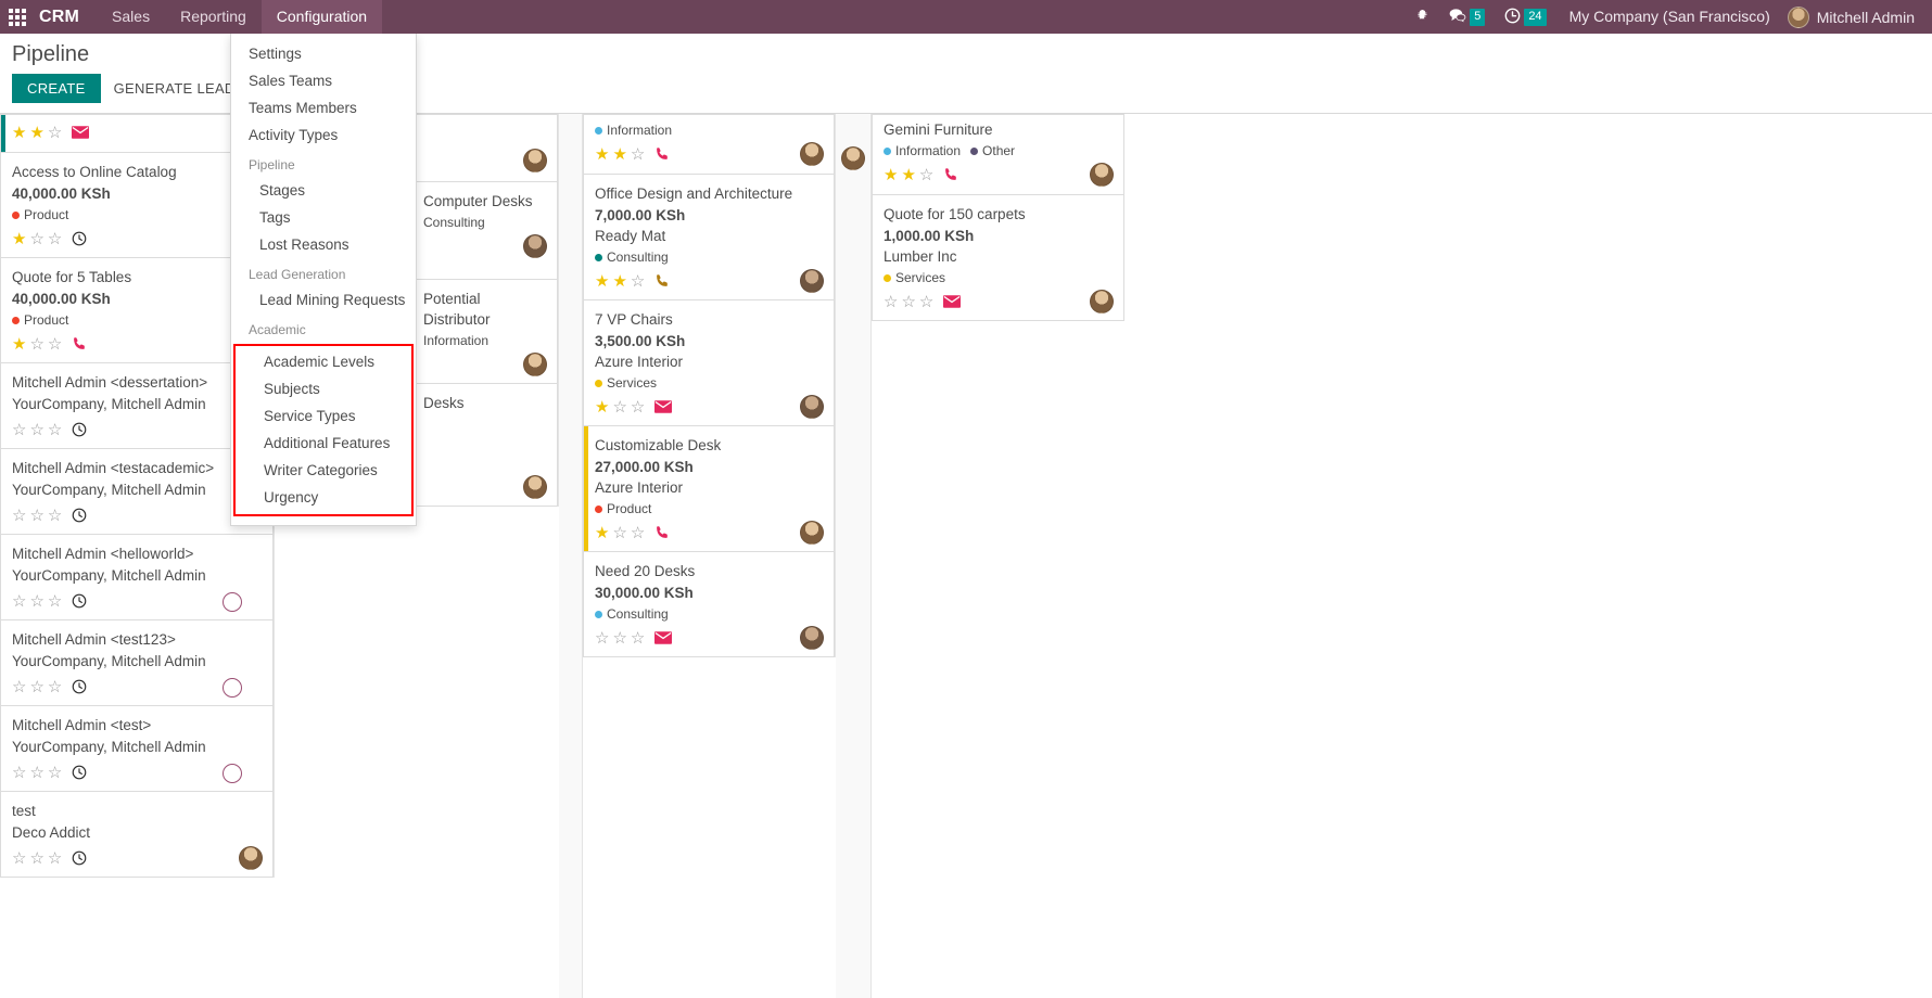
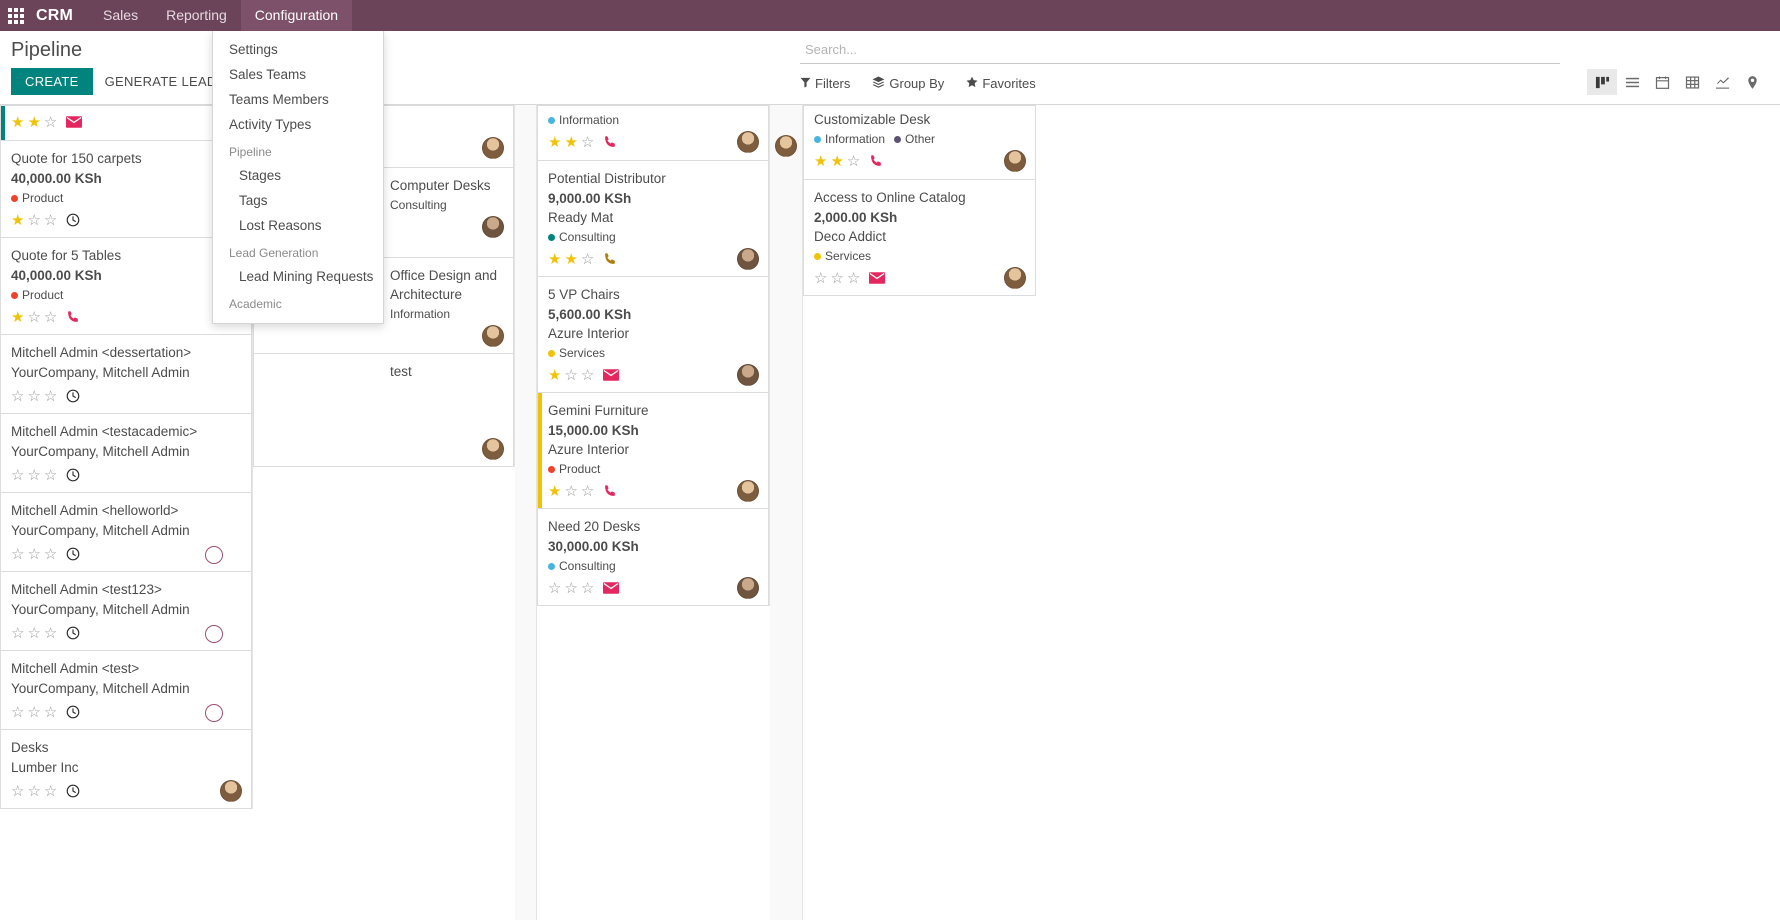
  CRM
  Sales
  Reporting
  Configuration
- 5
- 24
- My Company (San Francisco)
- Mitchell Admin
  Pipeline
  CREATE
  GENERATE LEA
+ Search...
+ Filters
+ Group By
+ Favorites
  ★
  ★
  ☆
- Access to Online Catalog
+ Quote for 150 carpets
  40,000.00 KSh
  Product
  ★
  ☆
  ☆
  Quote for 5 Tables
  40,000.00 KSh
  Product
  ★
  ☆
  ☆
  Mitchell Admin <dessertation>
  YourCompany, Mitchell Admin
  ☆
  ☆
  ☆
  Mitchell Admin <testacademic>
  YourCompany, Mitchell Admin
  ☆
  ☆
  ☆
  Mitchell Admin <helloworld>
  YourCompany, Mitchell Admin
  ☆
  ☆
  ☆
  Mitchell Admin <test123>
  YourCompany, Mitchell Admin
  ☆
  ☆
  ☆
  Mitchell Admin <test>
  YourCompany, Mitchell Admin
  ☆
  ☆
  ☆
- test
+ Desks
- Deco Addict
+ Lumber Inc
  ☆
  ☆
  ☆
  Computer Desks
  Consulting
- Potential Distributor
+ Office Design and Architecture
  Information
- Desks
+ test
  Information
  ★
  ★
  ☆
- Office Design and Architecture
+ Potential Distributor
- 7,000.00 KSh
+ 9,000.00 KSh
  Ready Mat
  Consulting
  ★
  ★
  ☆
- 7 VP Chairs
+ 5 VP Chairs
- 3,500.00 KSh
+ 5,600.00 KSh
  Azure Interior
  Services
  ★
  ☆
  ☆
- Customizable Desk
+ Gemini Furniture
- 27,000.00 KSh
+ 15,000.00 KSh
  Azure Interior
  Product
  ★
  ☆
  ☆
  Need 20 Desks
  30,000.00 KSh
  Consulting
  ☆
  ☆
  ☆
- Gemini Furniture
+ Customizable Desk
  Information
  Other
  ★
  ★
  ☆
- Quote for 150 carpets
+ Access to Online Catalog
- 1,000.00 KSh
+ 2,000.00 KSh
- Lumber Inc
+ Deco Addict
  Services
  ☆
  ☆
  ☆
  Settings
  Sales Teams
  Teams Members
  Activity Types
  Pipeline
  Stages
  Tags
  Lost Reasons
  Lead Generation
  Lead Mining Requests
  Academic
- Academic Levels
- Subjects
- Service Types
- Additional Features
- Writer Categories
- Urgency
